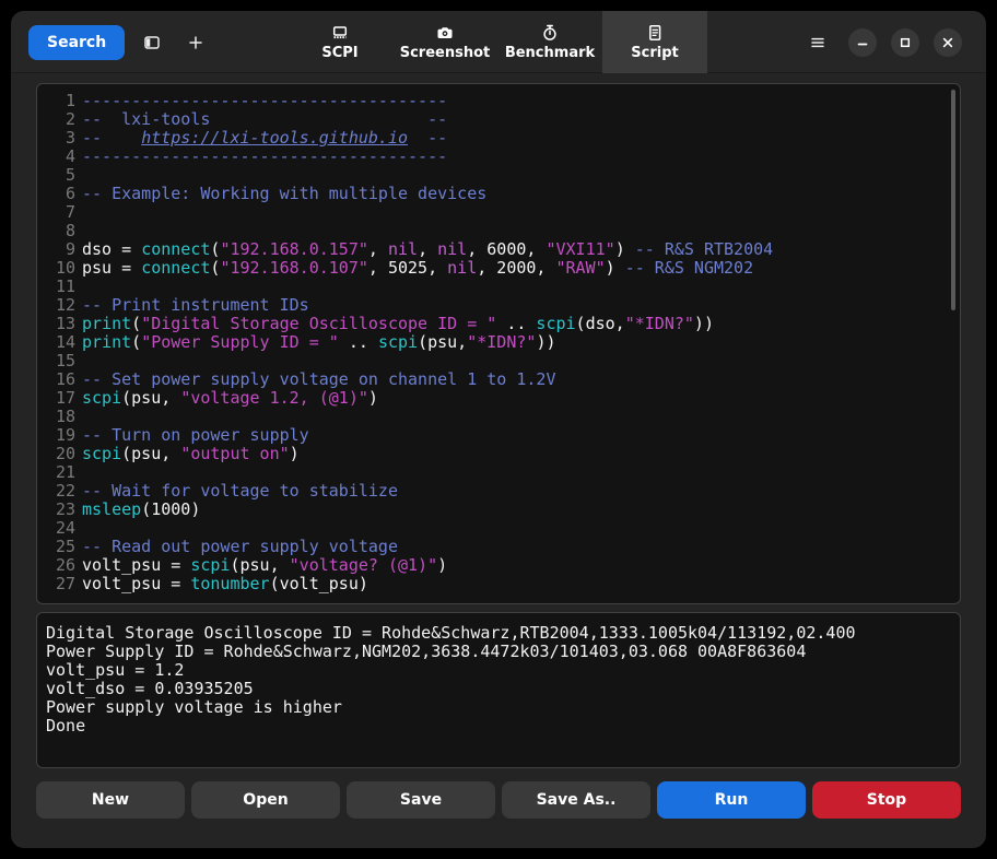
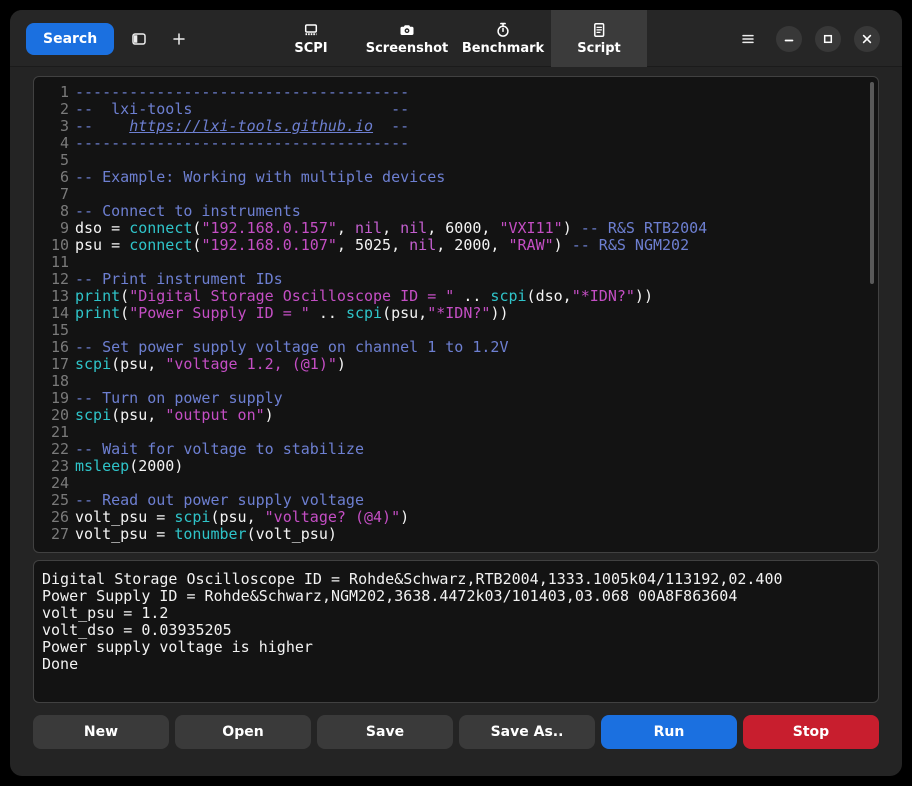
  Search
  SCPI
  Screenshot
  Benchmark
  Script
  1
  -------------------------------------
  2
  -- lxi-tools --
  3
  -- https://lxi-tools.github.io --
  4
  -------------------------------------
  5
  6
  -- Example: Working with multiple devices
  7
  8
+ -- Connect to instruments
  9
  dso = connect("192.168.0.157", nil, nil, 6000, "VXI11") -- R&S RTB2004
  10
  psu = connect("192.168.0.107", 5025, nil, 2000, "RAW") -- R&S NGM202
  11
  12
  -- Print instrument IDs
  13
  print("Digital Storage Oscilloscope ID = " .. scpi(dso,"*IDN?"))
  14
  print("Power Supply ID = " .. scpi(psu,"*IDN?"))
  15
  16
  -- Set power supply voltage on channel 1 to 1.2V
  17
  scpi(psu, "voltage 1.2, (@1)")
  18
  19
  -- Turn on power supply
  20
  scpi(psu, "output on")
  21
  22
  -- Wait for voltage to stabilize
  23
- msleep(1000)
+ msleep(2000)
  24
  25
  -- Read out power supply voltage
  26
- volt_psu = scpi(psu, "voltage? (@1)")
+ volt_psu = scpi(psu, "voltage? (@4)")
  27
  volt_psu = tonumber(volt_psu)
  Digital Storage Oscilloscope ID = Rohde&Schwarz,RTB2004,1333.1005k04/113192,02.400
  Power Supply ID = Rohde&Schwarz,NGM202,3638.4472k03/101403,03.068 00A8F863604
  volt_psu = 1.2
  volt_dso = 0.03935205
  Power supply voltage is higher
  Done
  New
  Open
  Save
  Save As..
  Run
  Stop
